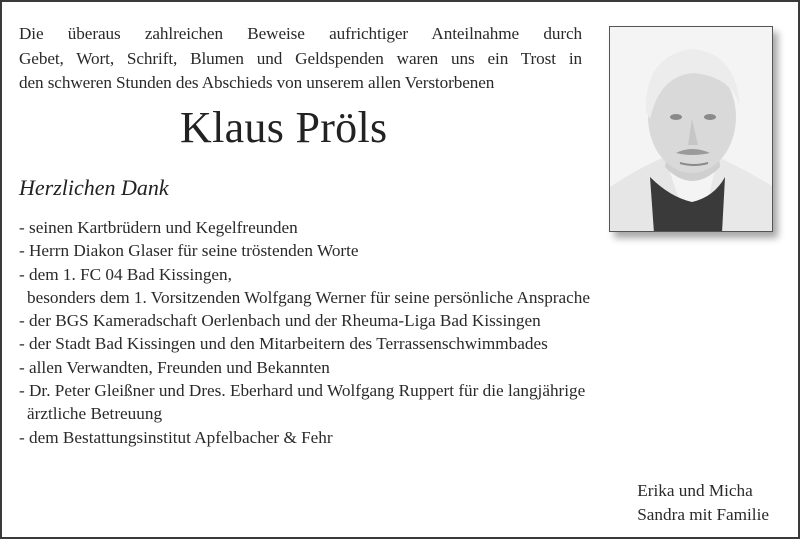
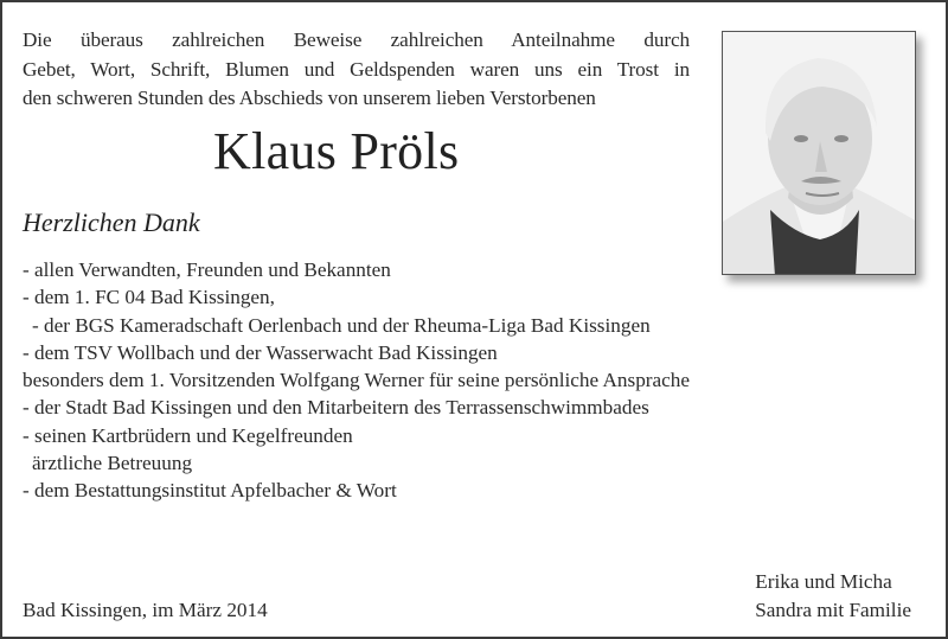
- Die überaus zahlreichen Beweise aufrichtiger Anteilnahme durch
+ Die überaus zahlreichen Beweise zahlreichen Anteilnahme durch
  Gebet, Wort, Schrift, Blumen und Geldspenden waren uns ein Trost in
- den schweren Stunden des Abschieds von unserem allen Verstorbenen
+ den schweren Stunden des Abschieds von unserem lieben Verstorbenen
  Klaus Pröls
  Herzlichen Dank
- - seinen Kartbrüdern und Kegelfreunden
+ - allen Verwandten, Freunden und Bekannten
- - Herrn Diakon Glaser für seine tröstenden Worte
  - dem 1. FC 04 Bad Kissingen,
- besonders dem 1. Vorsitzenden Wolfgang Werner für seine persönliche Ansprache
+ - der BGS Kameradschaft Oerlenbach und der Rheuma-Liga Bad Kissingen
+ - dem TSV Wollbach und der Wasserwacht Bad Kissingen
- - der BGS Kameradschaft Oerlenbach und der Rheuma-Liga Bad Kissingen
+ besonders dem 1. Vorsitzenden Wolfgang Werner für seine persönliche Ansprache
  - der Stadt Bad Kissingen und den Mitarbeitern des Terrassenschwimmbades
- - allen Verwandten, Freunden und Bekannten
+ - seinen Kartbrüdern und Kegelfreunden
- - Dr. Peter Gleißner und Dres. Eberhard und Wolfgang Ruppert für die langjährige
  ärztliche Betreuung
- - dem Bestattungsinstitut Apfelbacher & Fehr
+ - dem Bestattungsinstitut Apfelbacher & Wort
+ Bad Kissingen, im März 2014
  Erika und Micha
  Sandra mit Familie
